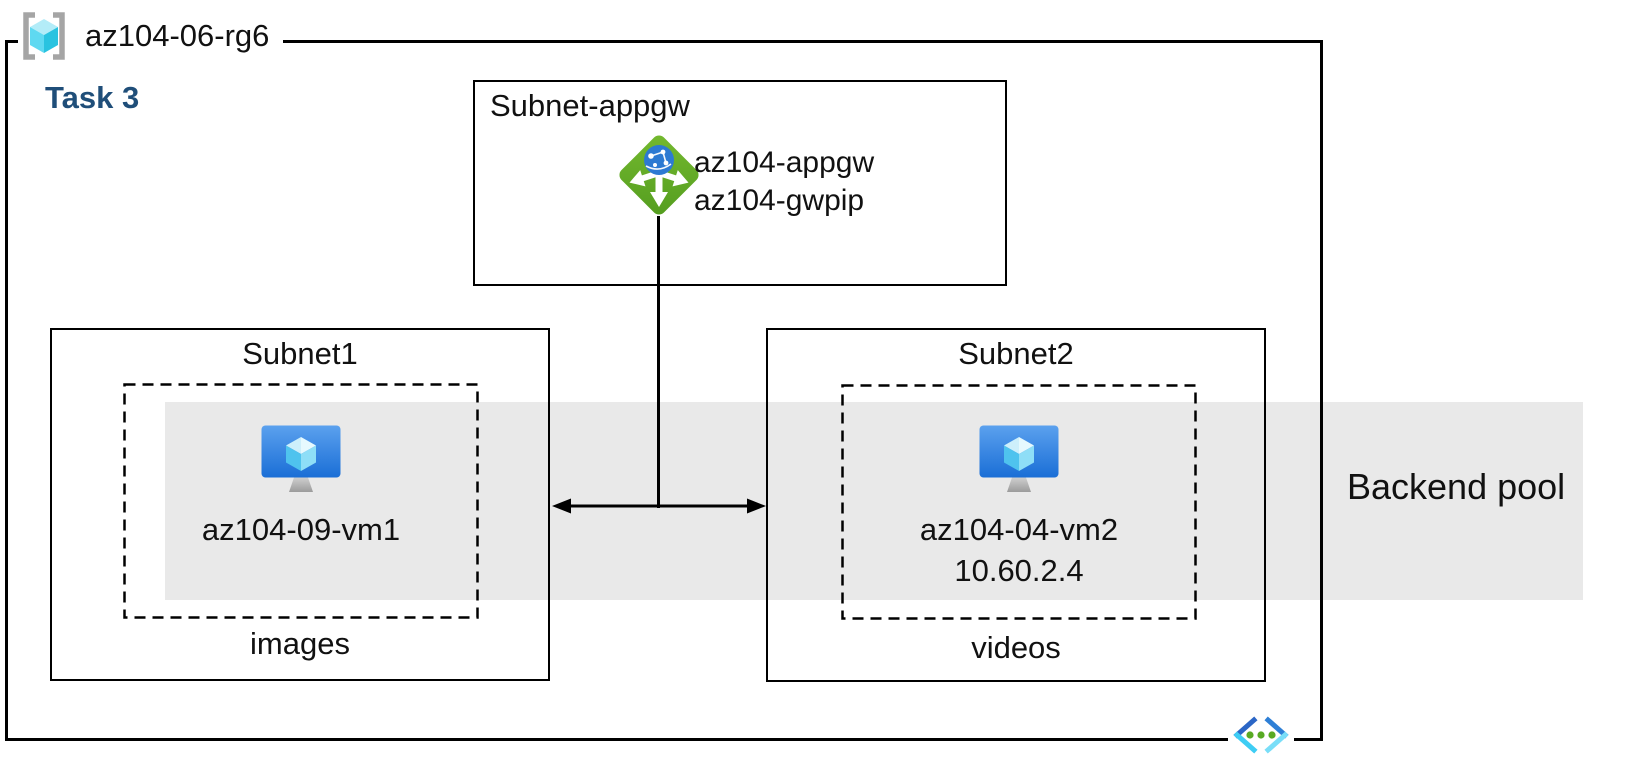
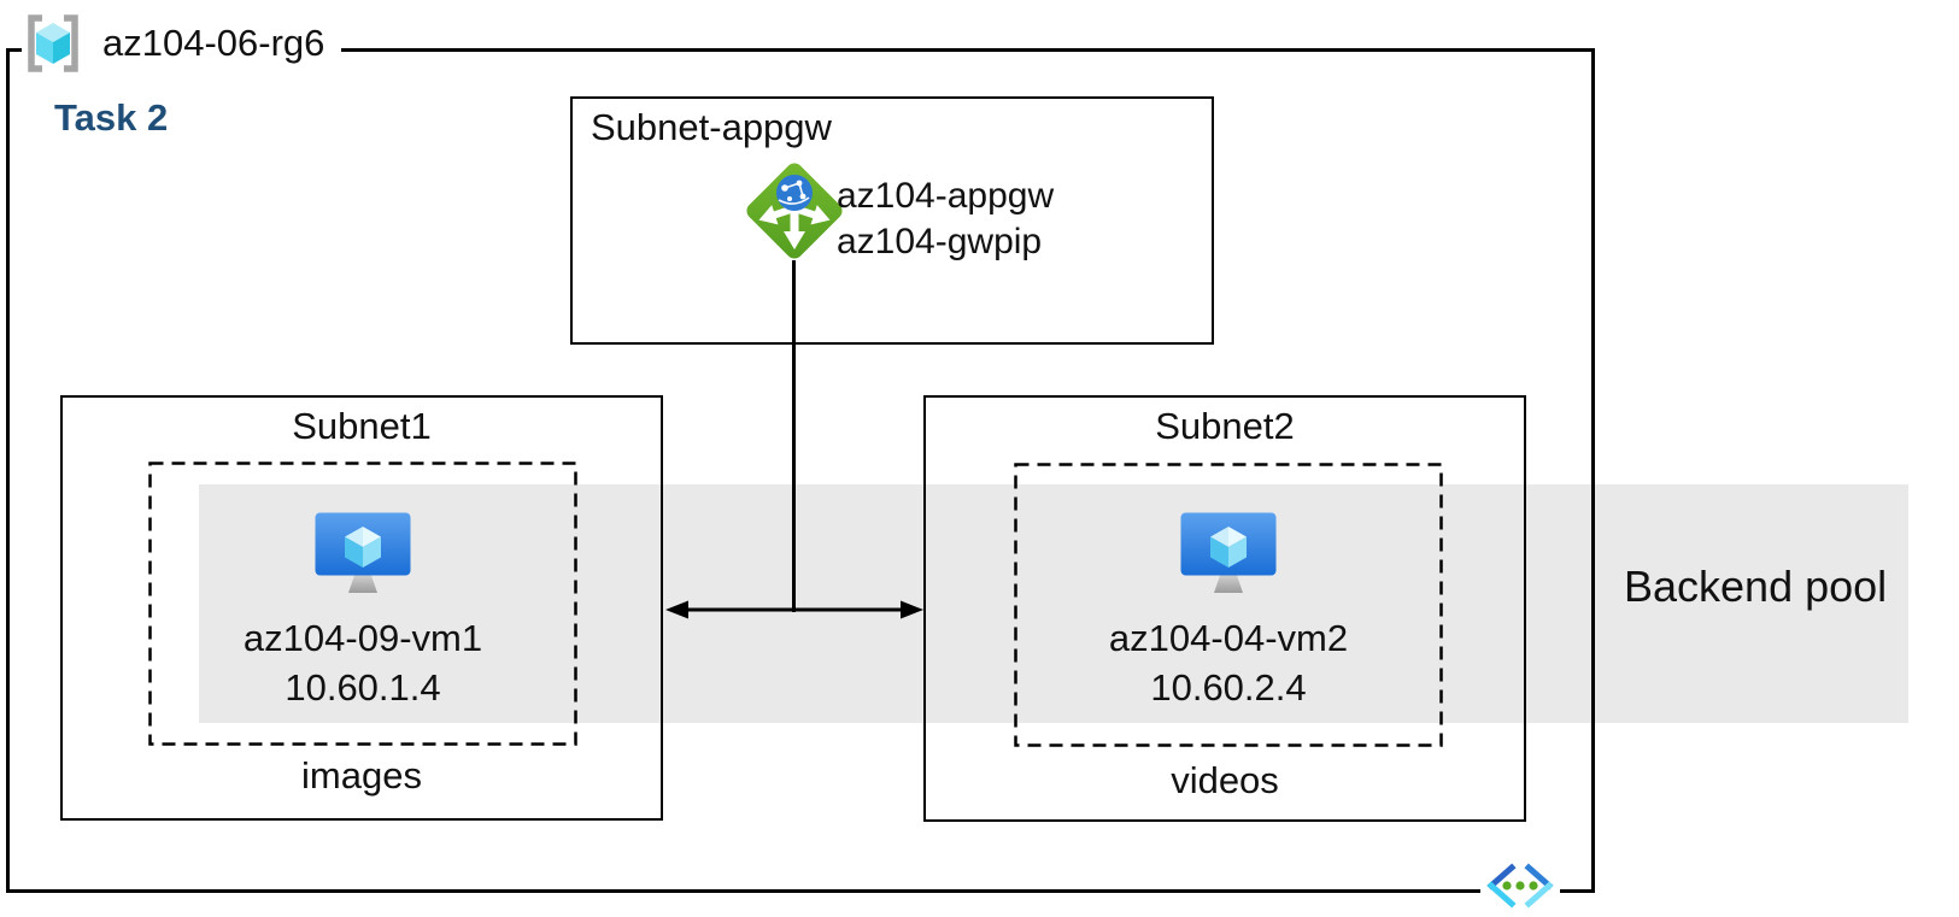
  az104-06-rg6
- Task 3
+ Task 2
  Subnet-appgw
  az104-appgw
  az104-gwpip
  Subnet1
  az104-09-vm1
+ 10.60.1.4
  images
  Subnet2
  az104-04-vm2
  10.60.2.4
  videos
  Backend pool
